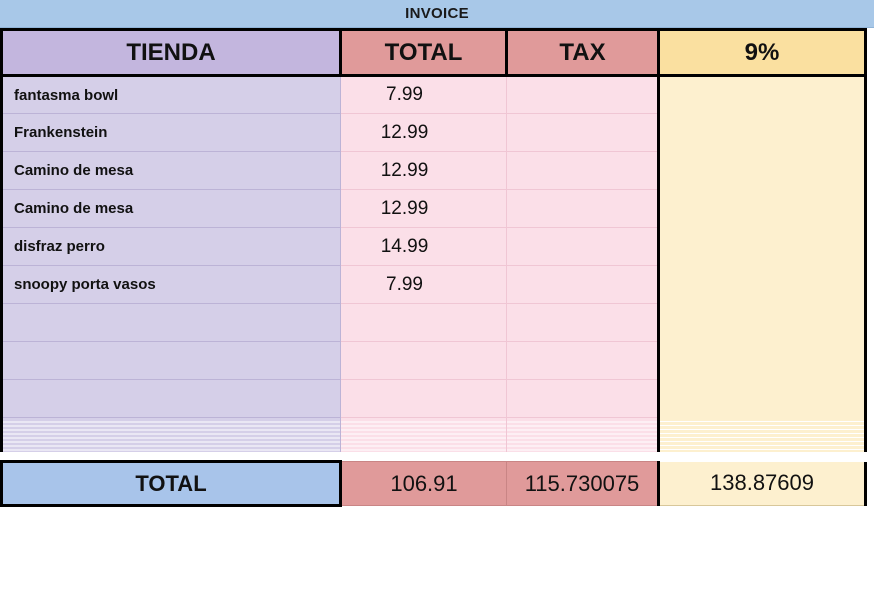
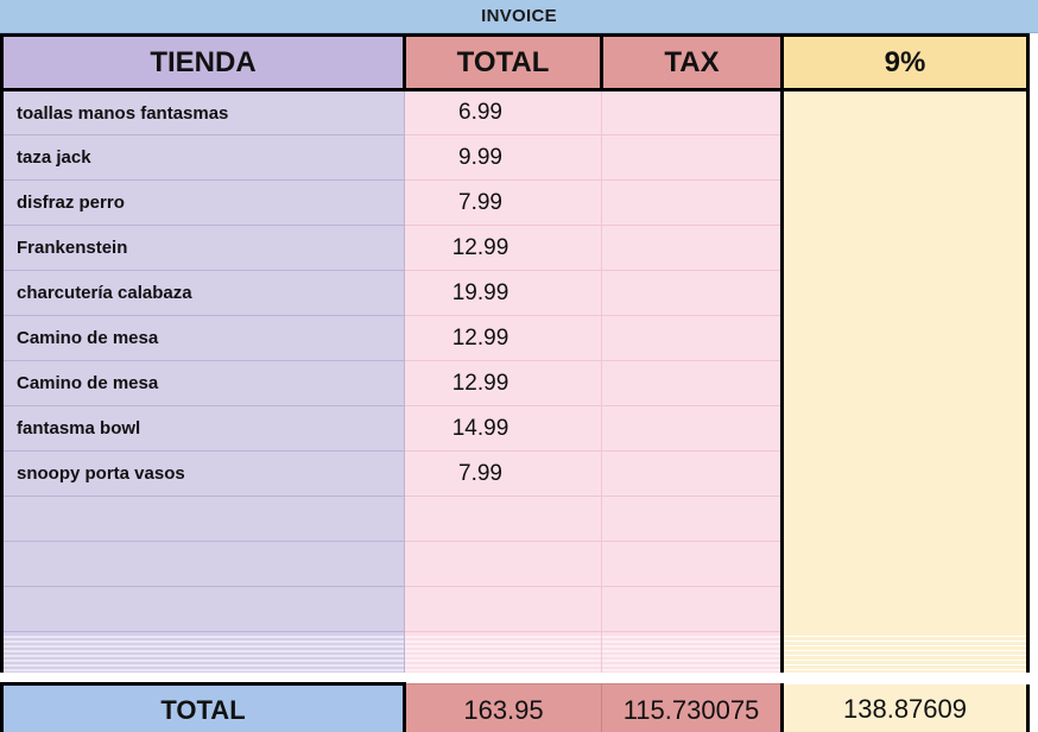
  INVOICE
  TIENDA	TOTAL	TAX	9%
+ toallas manos fantasmas	6.99
+ taza jack	9.99
- fantasma bowl	7.99
+ disfraz perro	7.99
  Frankenstein	12.99
+ charcutería calabaza	19.99
  Camino de mesa	12.99
  Camino de mesa	12.99
- disfraz perro	14.99
+ fantasma bowl	14.99
  snoopy porta vasos	7.99
- TOTAL	106.91	115.730075	138.87609
+ TOTAL	163.95	115.730075	138.87609
